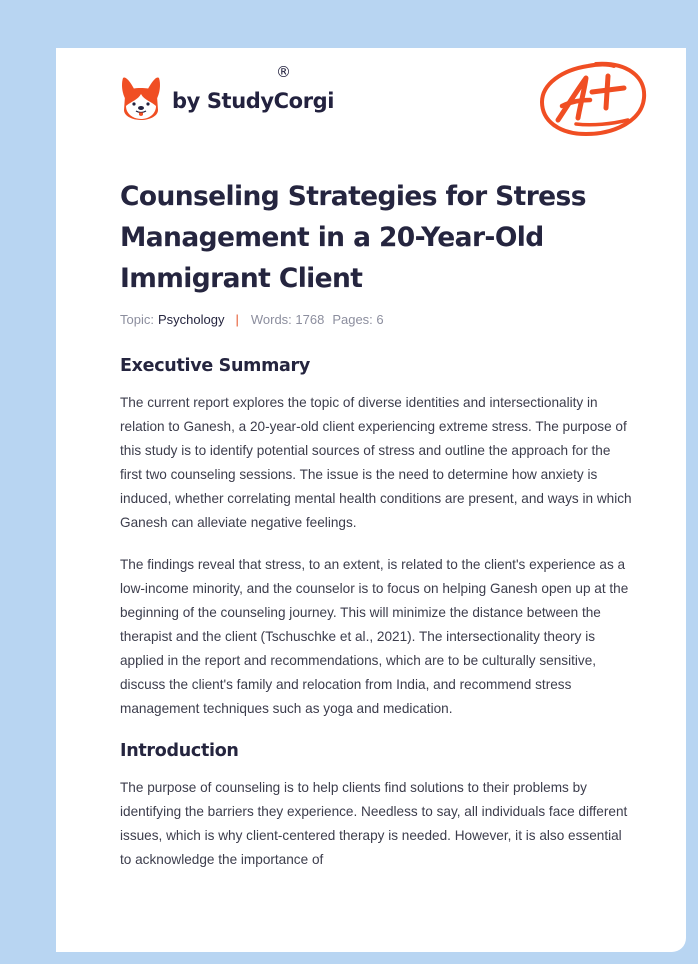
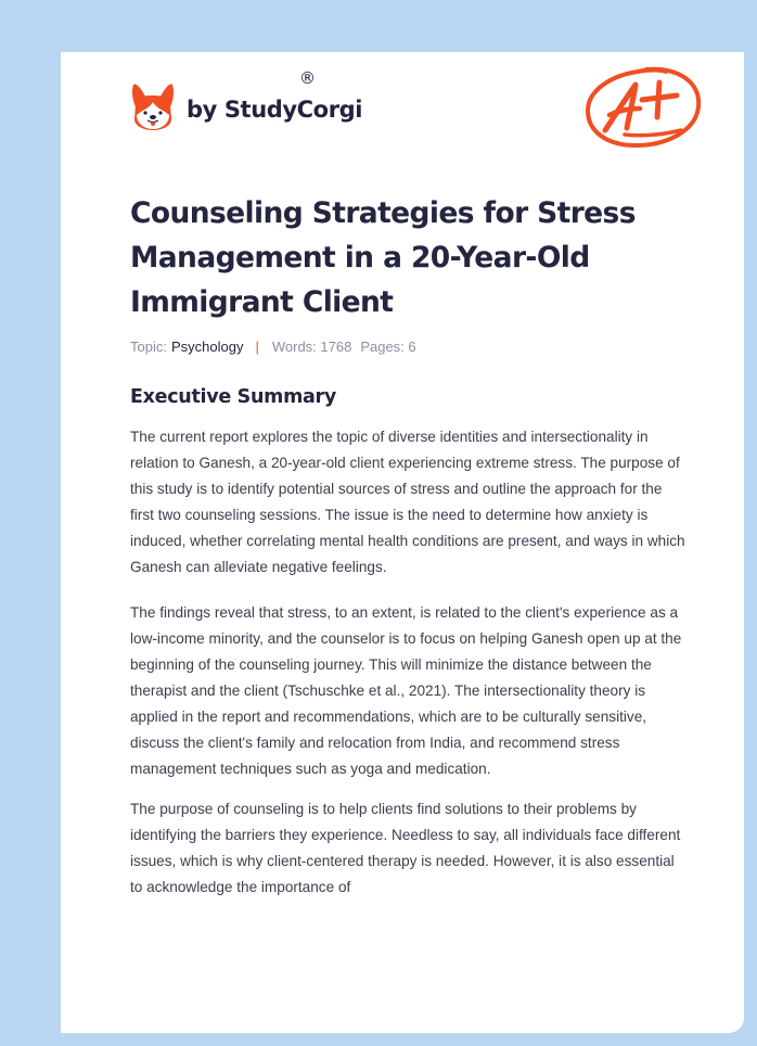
  by StudyCorgi
  ®
  Counseling Strategies for Stress Management in a 20-Year-Old Immigrant Client
  Topic:
  Psychology
  |
  Words: 1768
  Pages: 6
  Executive Summary
  The current report explores the topic of diverse identities and intersectionality in relation to Ganesh, a 20-year-old client experiencing extreme stress. The purpose of this study is to identify potential sources of stress and outline the approach for the first two counseling sessions. The issue is the need to determine how anxiety is induced, whether correlating mental health conditions are present, and ways in which Ganesh can alleviate negative feelings.
  The findings reveal that stress, to an extent, is related to the client's experience as a low-income minority, and the counselor is to focus on helping Ganesh open up at the beginning of the counseling journey. This will minimize the distance between the therapist and the client (Tschuschke et al., 2021). The intersectionality theory is applied in the report and recommendations, which are to be culturally sensitive, discuss the client's family and relocation from India, and recommend stress management techniques such as yoga and medication.
- Introduction
  The purpose of counseling is to help clients find solutions to their problems by identifying the barriers they experience. Needless to say, all individuals face different issues, which is why client-centered therapy is needed. However, it is also essential to acknowledge the importance of
